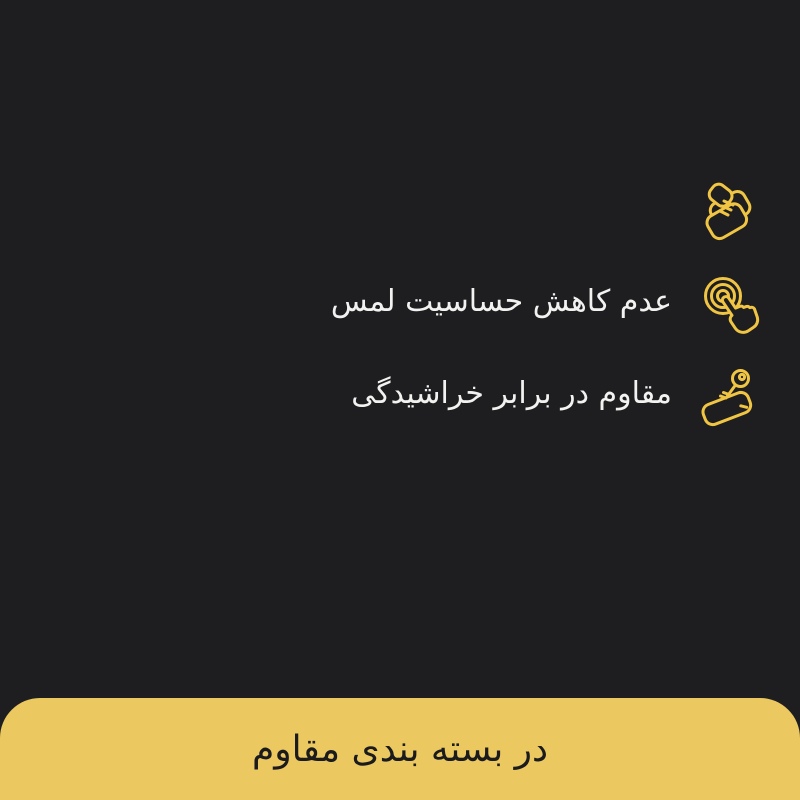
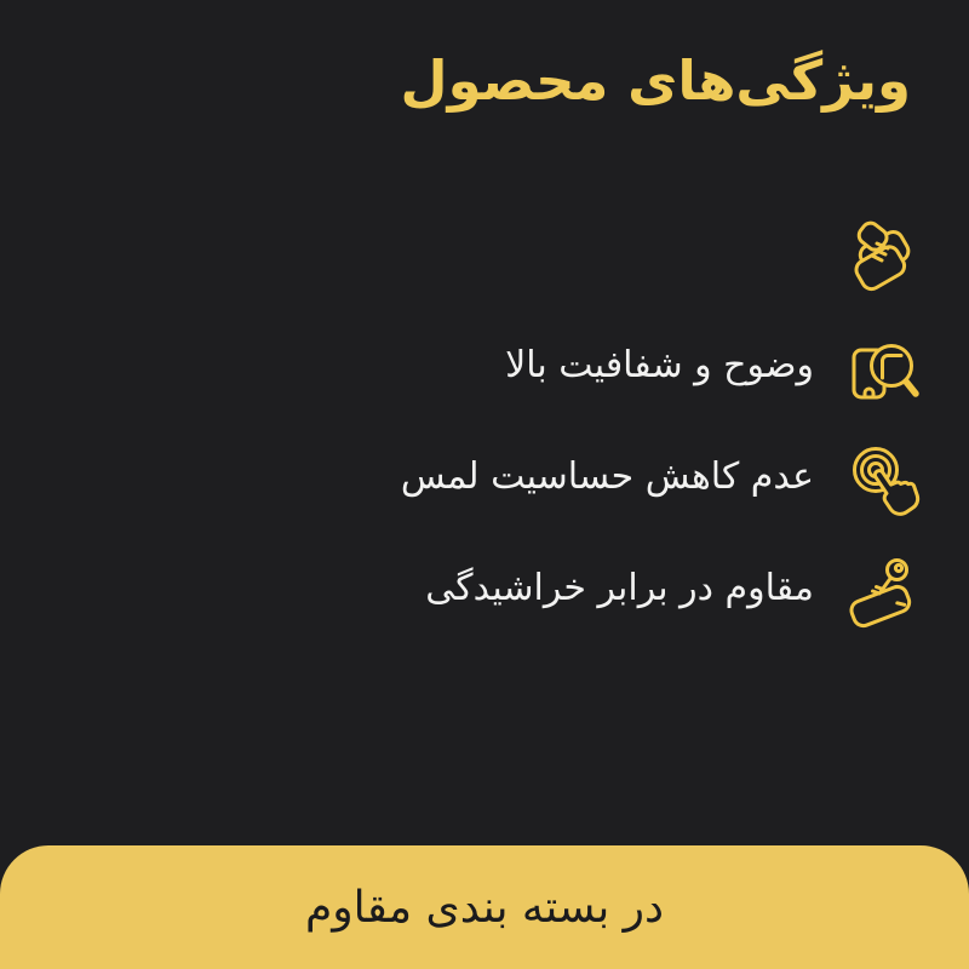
+ ویژگی‌های محصول
+ وضوح و شفافیت بالا
  عدم کاهش حساسیت لمس
  مقاوم در برابر خراشیدگی
  در بسته بندی مقاوم
